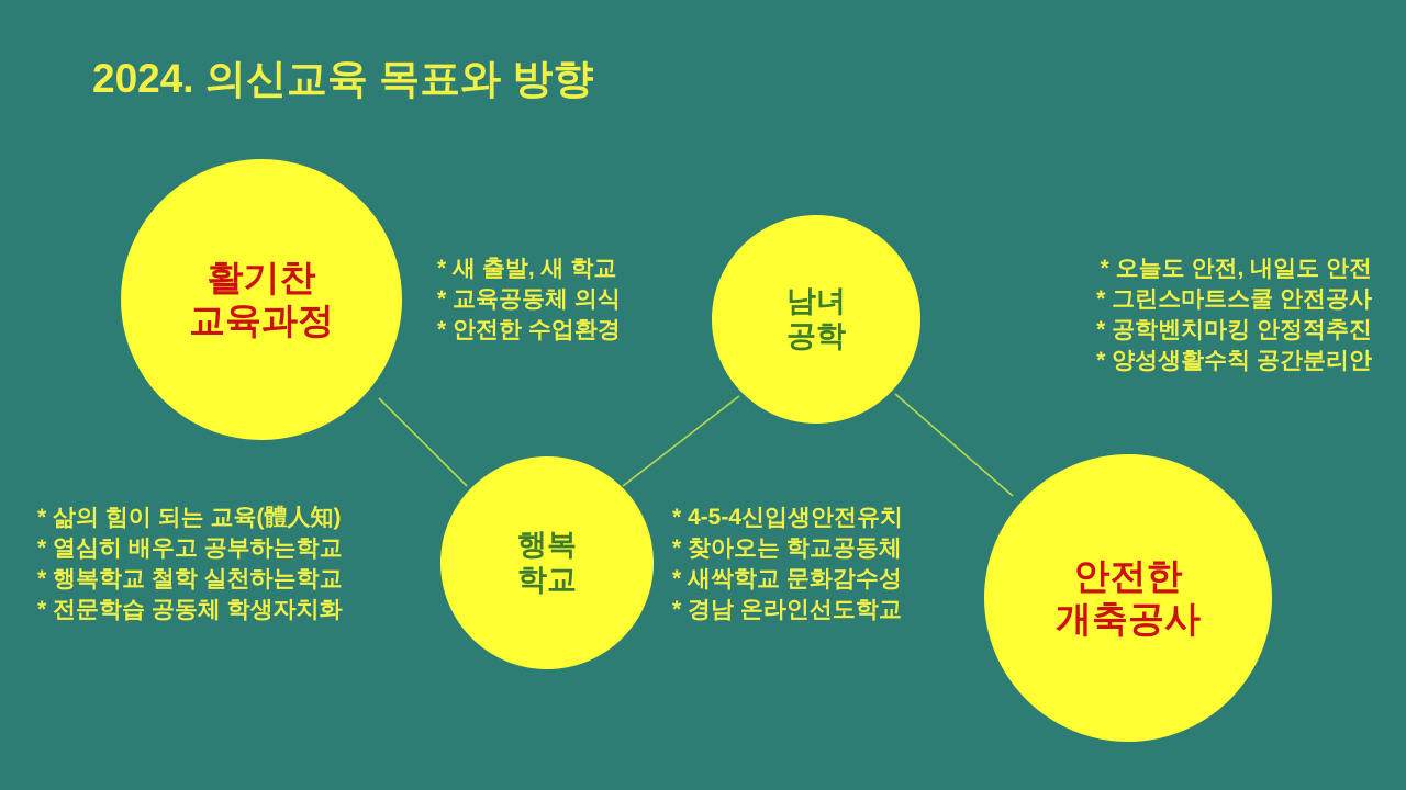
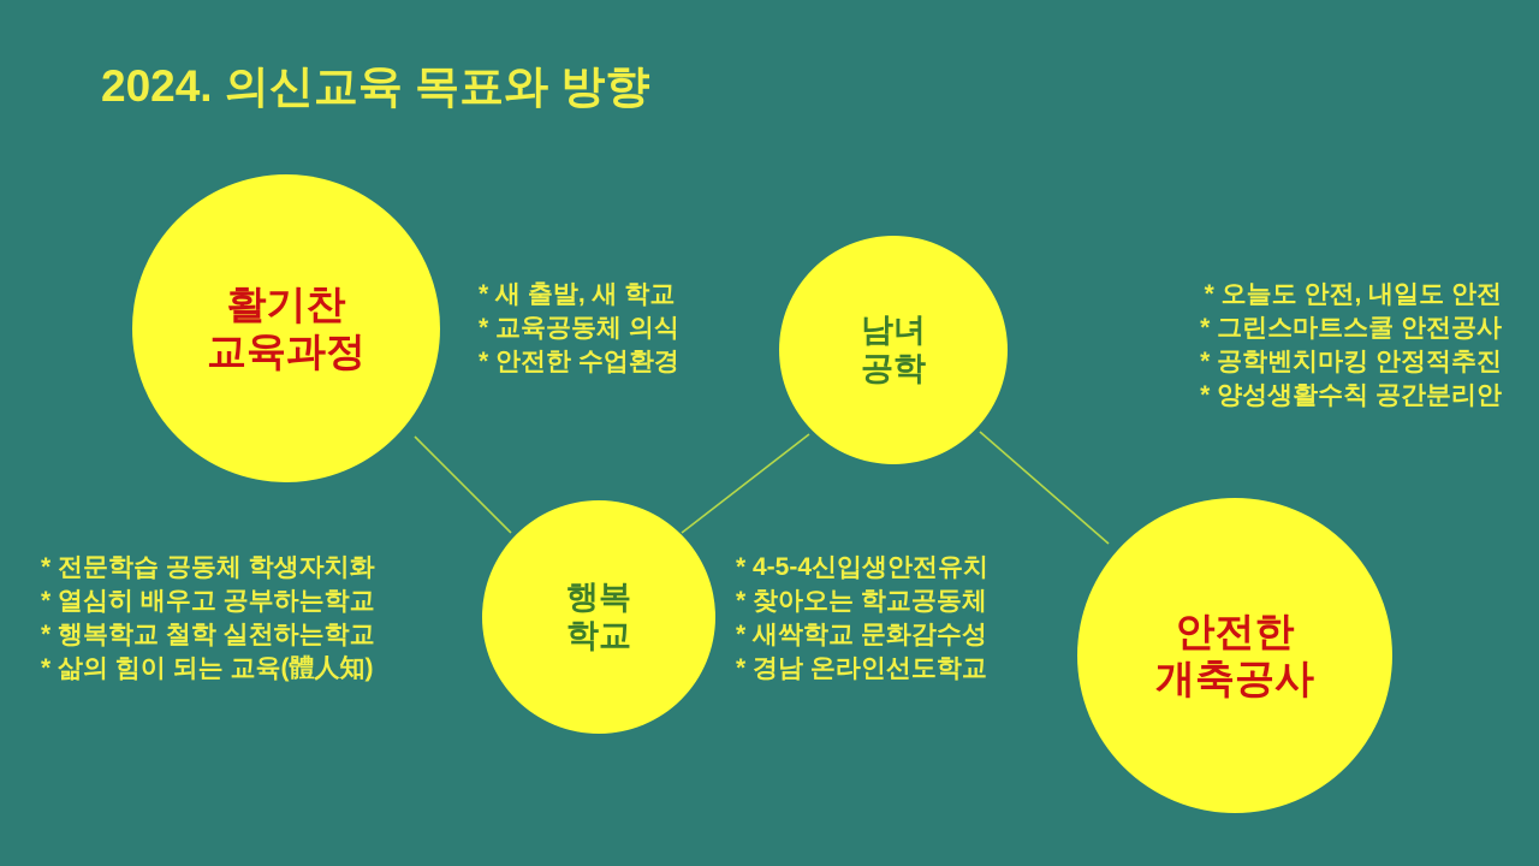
  2024. 의신교육 목표와 방향
  활기찬
  교육과정
  남녀
  공학
  행복
  학교
  안전한
  개축공사
  * 새 출발, 새 학교
  * 교육공동체 의식
  * 안전한 수업환경
  * 오늘도 안전, 내일도 안전
  * 그린스마트스쿨 안전공사
  * 공학벤치마킹 안정적추진
  * 양성생활수칙 공간분리안
- * 삶의 힘이 되는 교육(體人知)
+ * 전문학습 공동체 학생자치화
  * 열심히 배우고 공부하는학교
  * 행복학교 철학 실천하는학교
- * 전문학습 공동체 학생자치화
+ * 삶의 힘이 되는 교육(體人知)
  * 4-5-4신입생안전유치
  * 찾아오는 학교공동체
  * 새싹학교 문화감수성
  * 경남 온라인선도학교
